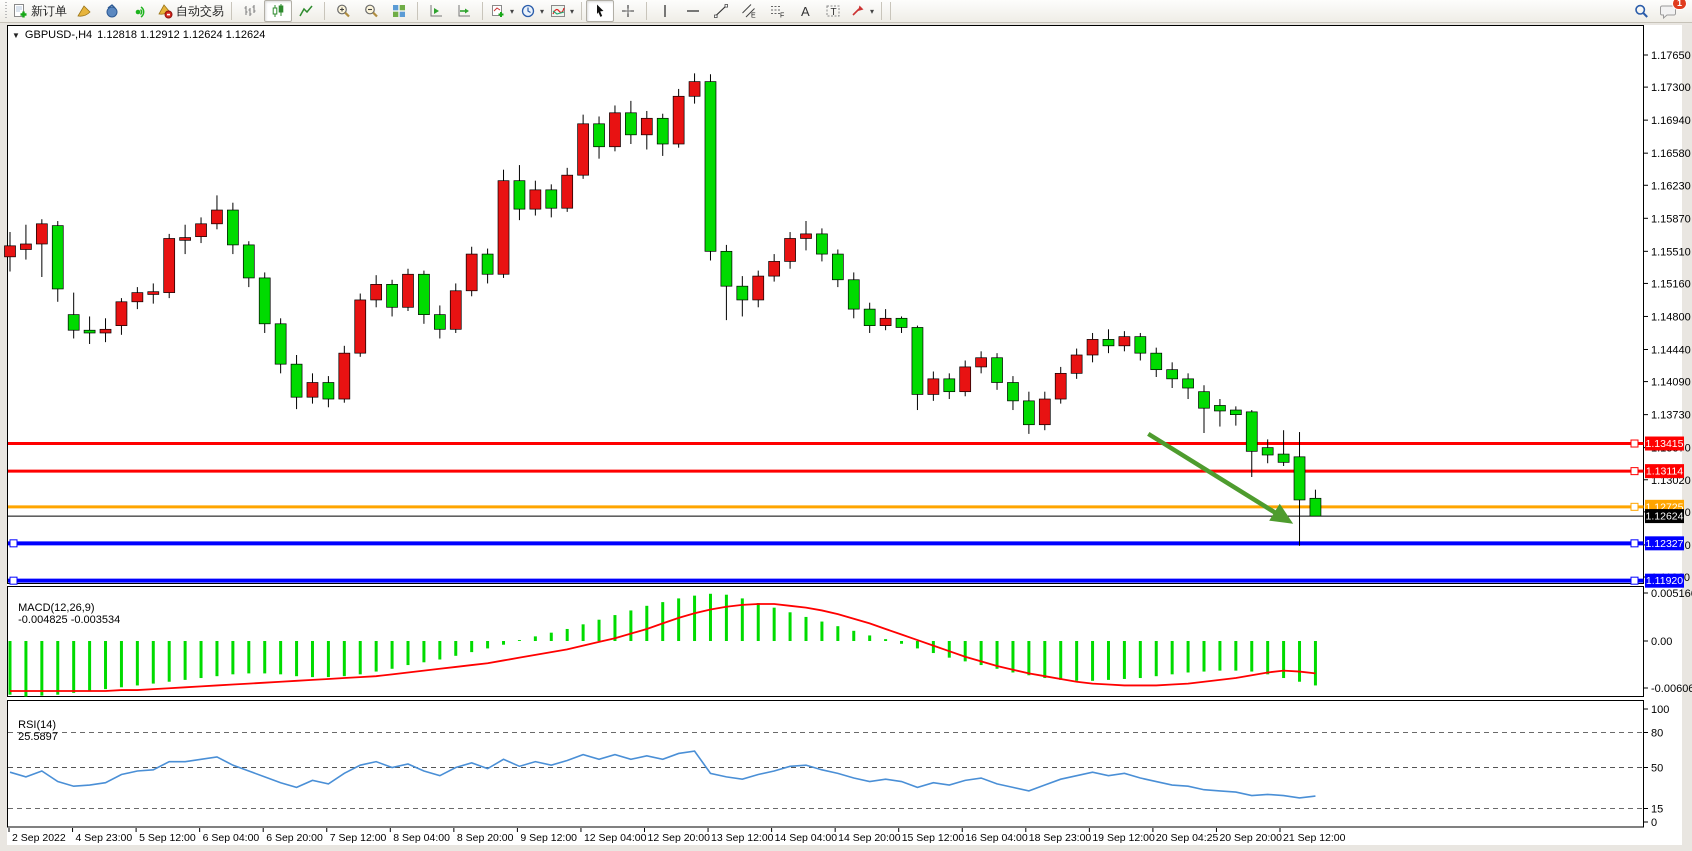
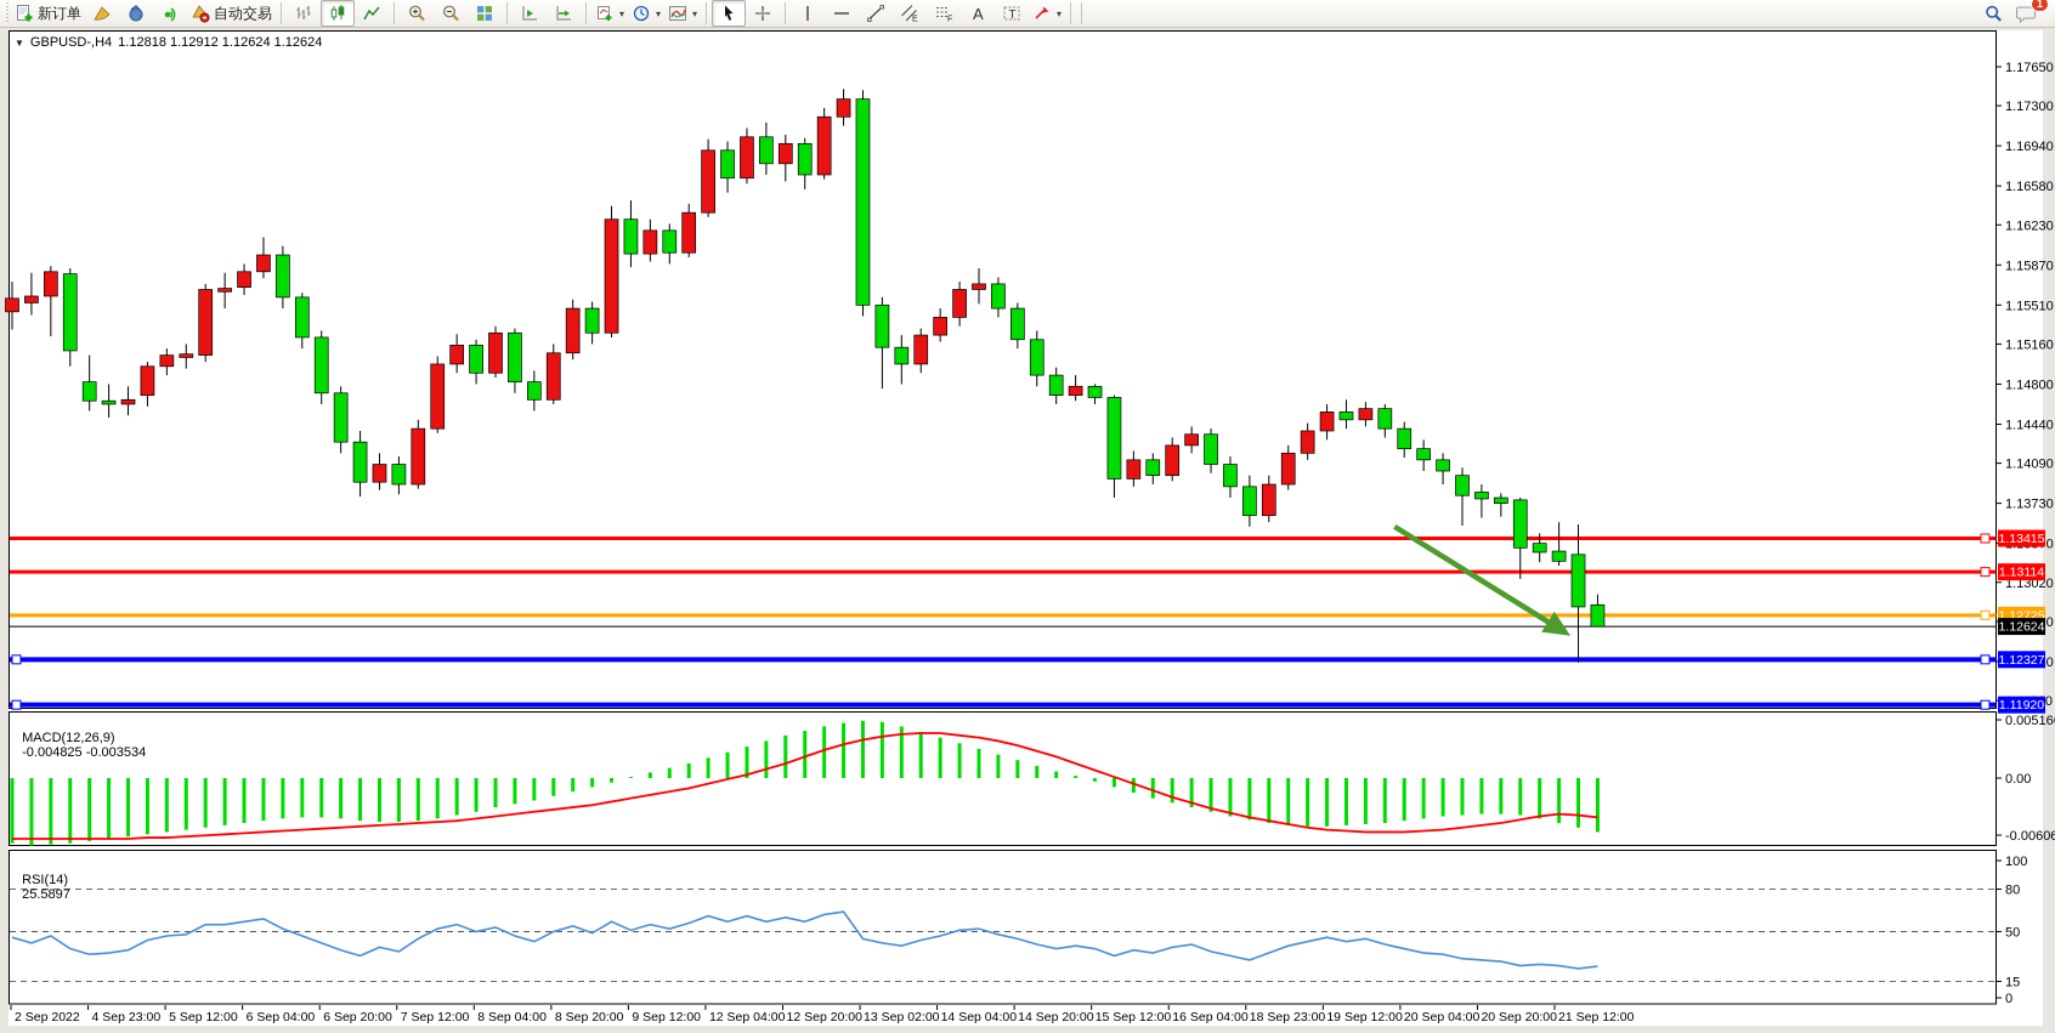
  1.17650
  1.17300
  1.16940
  1.16580
  1.16230
  1.15870
  1.15510
  1.15160
  1.14800
  1.14440
  1.14090
  1.13730
  1.13020
  0.00516
  0.00
  -0.00606
  100
  80
  50
  15
  0
  1.13415
  1.13114
  1.12725
  1.12624
  1.12327
  1.11920
  2 Sep 2022
  4 Sep 23:00
  5 Sep 12:00
  6 Sep 04:00
  6 Sep 20:00
  7 Sep 12:00
  8 Sep 04:00
  8 Sep 20:00
  9 Sep 12:00
  12 Sep 04:00
  12 Sep 20:00
- 13 Sep 12:00
+ 13 Sep 02:00
  14 Sep 04:00
  14 Sep 20:00
  15 Sep 12:00
  16 Sep 04:00
  18 Sep 23:00
  19 Sep 12:00
- 20 Sep 04:25
+ 20 Sep 04:00
  20 Sep 20:00
  21 Sep 12:00
  新订单
  自动交易
  ▾
  ▾
  ▾
  A
  T
  ▾
  1
  ▼
  GBPUSD-,H4
  1.12818 1.12912 1.12624 1.12624
  MACD(12,26,9) -0.004825 -0.003534
  RSI(14) 25.5897
